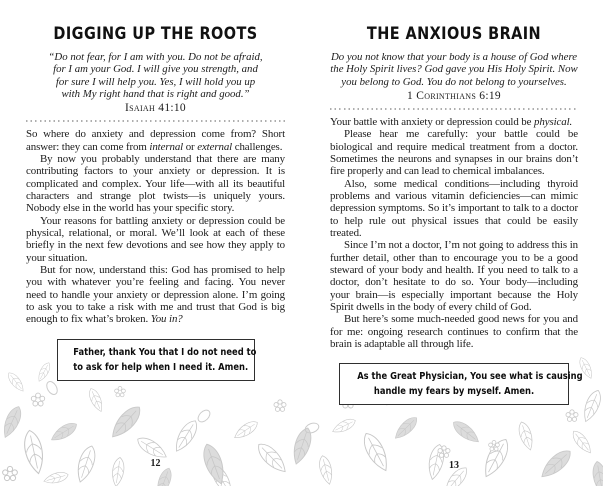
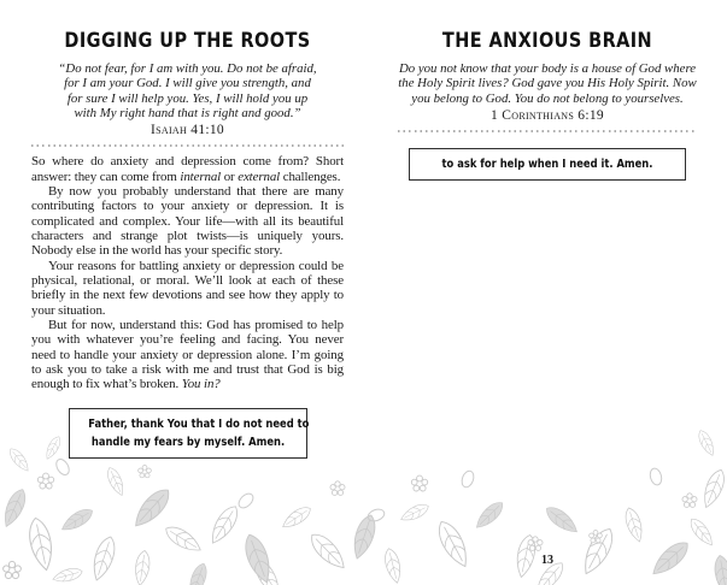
  DIGGING UP THE ROOTS
  “Do not fear, for I am with you. Do not be afraid,
  for I am your God. I will give you strength, and
  for sure I will help you. Yes, I will hold you up
  with My right hand that is right and good.”
  Isaiah 41:10
  So where do anxiety and depression come from? Short answer: they can come from internal or external challenges.
  By now you probably understand that there are many contributing factors to your anxiety or depression. It is complicated and complex. Your life—with all its beautiful characters and strange plot twists—is uniquely yours. Nobody else in the world has your specific story.
  Your reasons for battling anxiety or depression could be physical, relational, or moral. We’ll look at each of these briefly in the next few devotions and see how they apply to your situation.
  But for now, understand this: God has promised to help you with whatever you’re feeling and facing. You never need to handle your anxiety or depression alone. I’m going to ask you to take a risk with me and trust that God is big enough to fix what’s broken. You in?
  Father, thank You that I do not need to
- to ask for help when I need it. Amen.
+ handle my fears by myself. Amen.
- 12
  THE ANXIOUS BRAIN
  Do you not know that your body is a house of God where
  the Holy Spirit lives? God gave you His Holy Spirit. Now
  you belong to God. You do not belong to yourselves.
  1 Corinthians 6:19
- Your battle with anxiety or depression could be physical.
- Please hear me carefully: your battle could be biological and require medical treatment from a doctor. Sometimes the neurons and synapses in our brains don’t fire properly and can lead to chemical imbalances.
- Also, some medical conditions—including thyroid problems and various vitamin deficiencies—can mimic depression symptoms. So it’s important to talk to a doctor to help rule out physical issues that could be easily treated.
- Since I’m not a doctor, I’m not going to address this in further detail, other than to encourage you to be a good steward of your body and health. If you need to talk to a doctor, don’t hesitate to do so. Your body—including your brain—is especially important because the Holy Spirit dwells in the body of every child of God.
- But here’s some much-needed good news for you and for me: ongoing research continues to confirm that the brain is adaptable all through life.
- As the Great Physician, You see what is causing
- handle my fears by myself. Amen.
+ to ask for help when I need it. Amen.
  13
